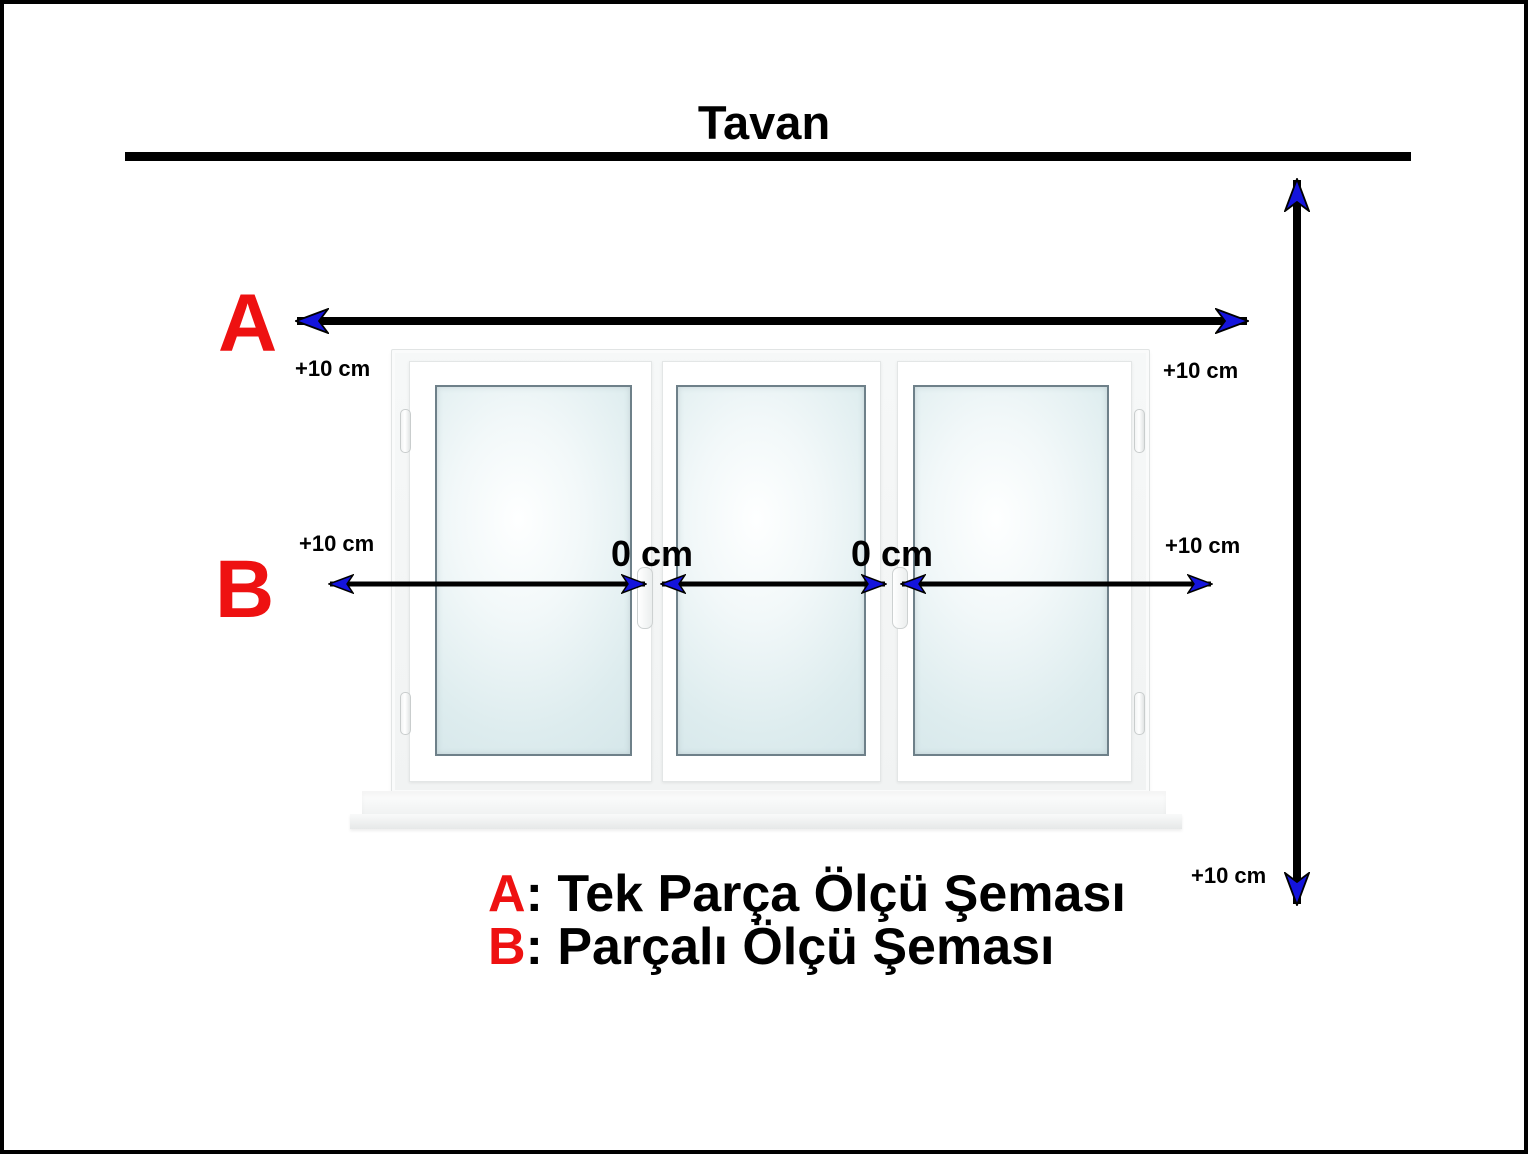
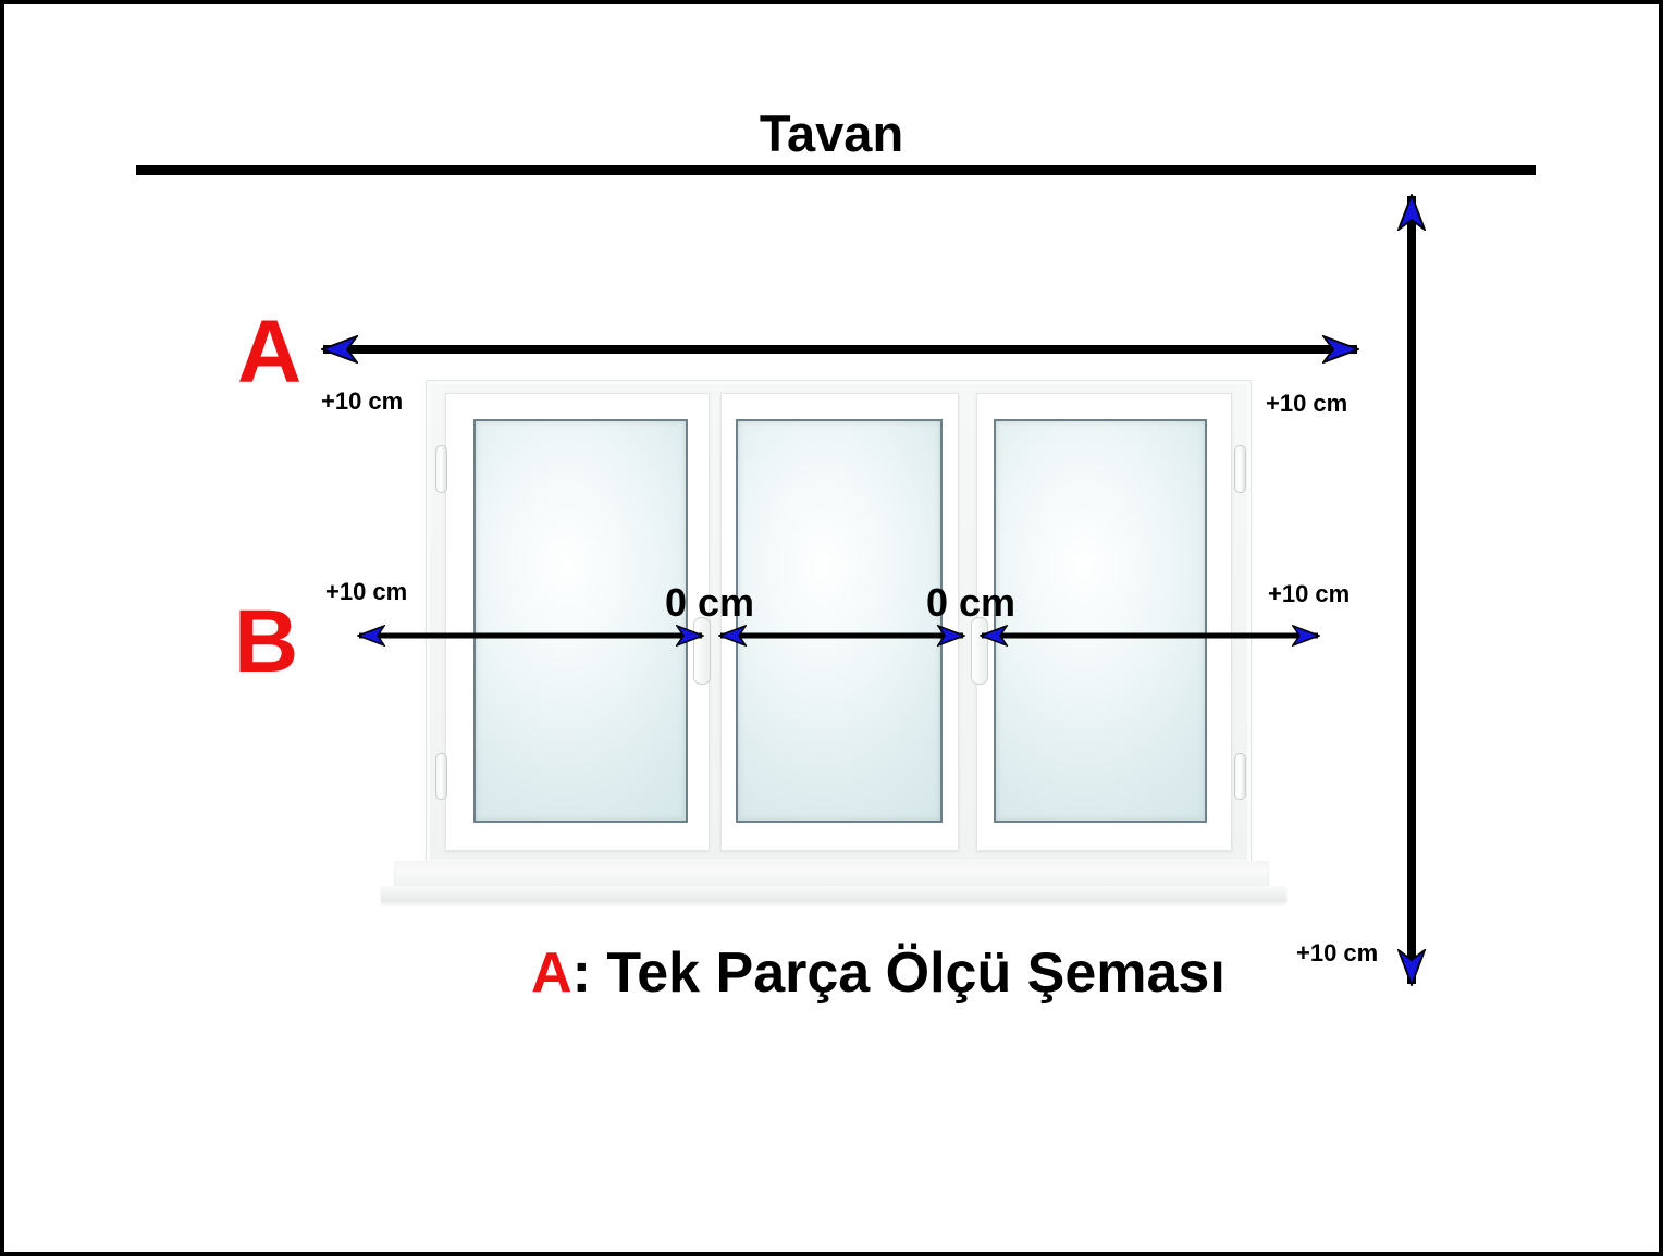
  Tavan
  A
  B
  +10 cm
  +10 cm
  +10 cm
  +10 cm
  +10 cm
  0 cm
  0 cm
  A: Tek Parça Ölçü Şeması
- B: Parçalı Ölçü Şeması
